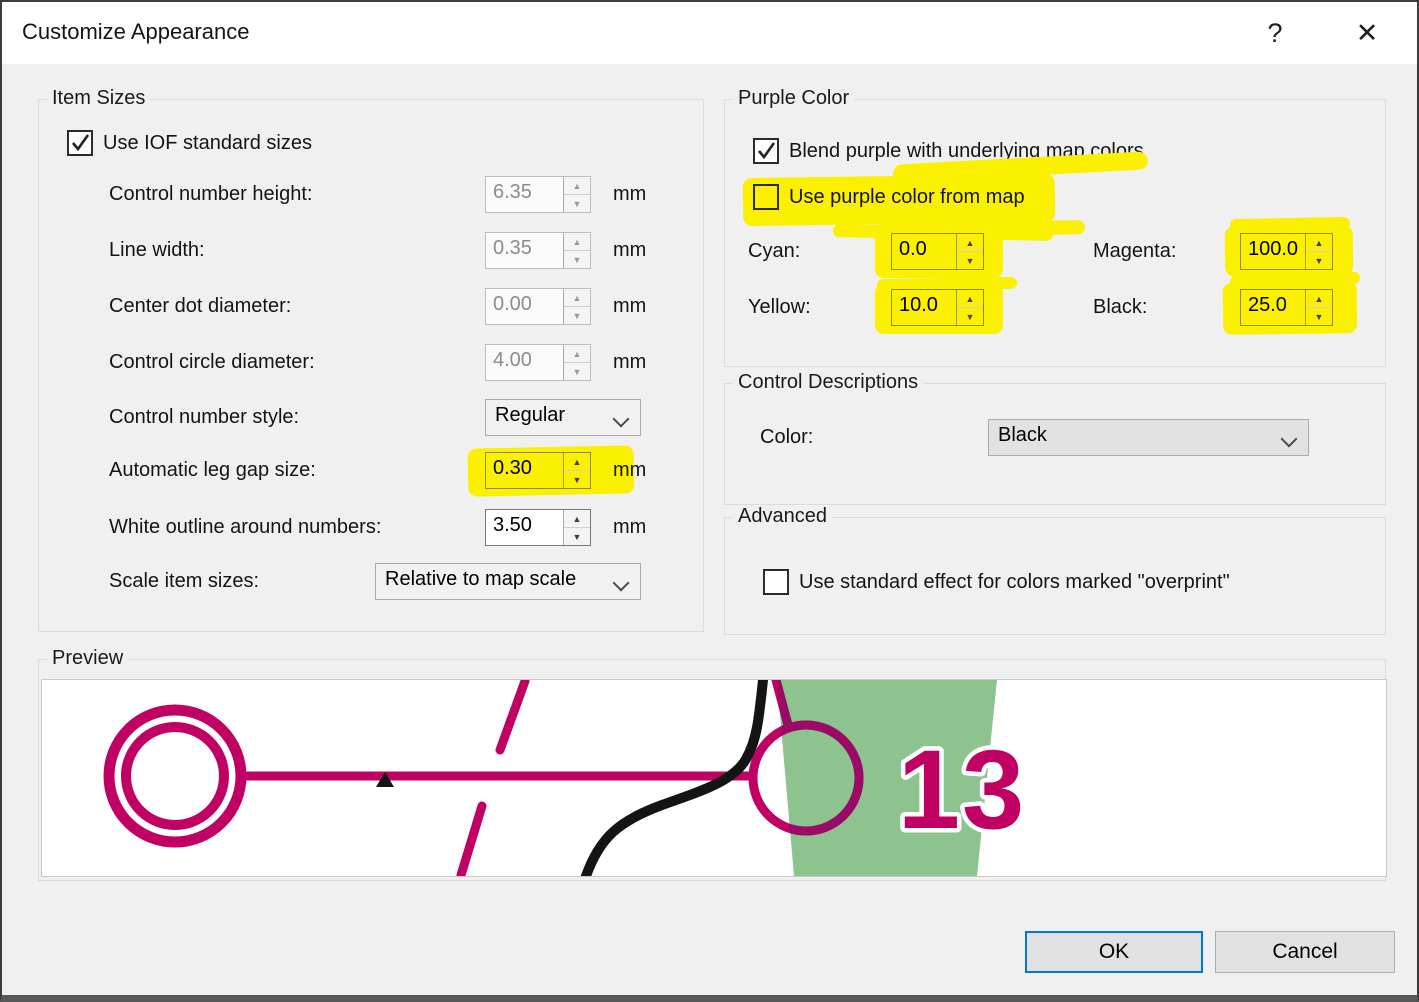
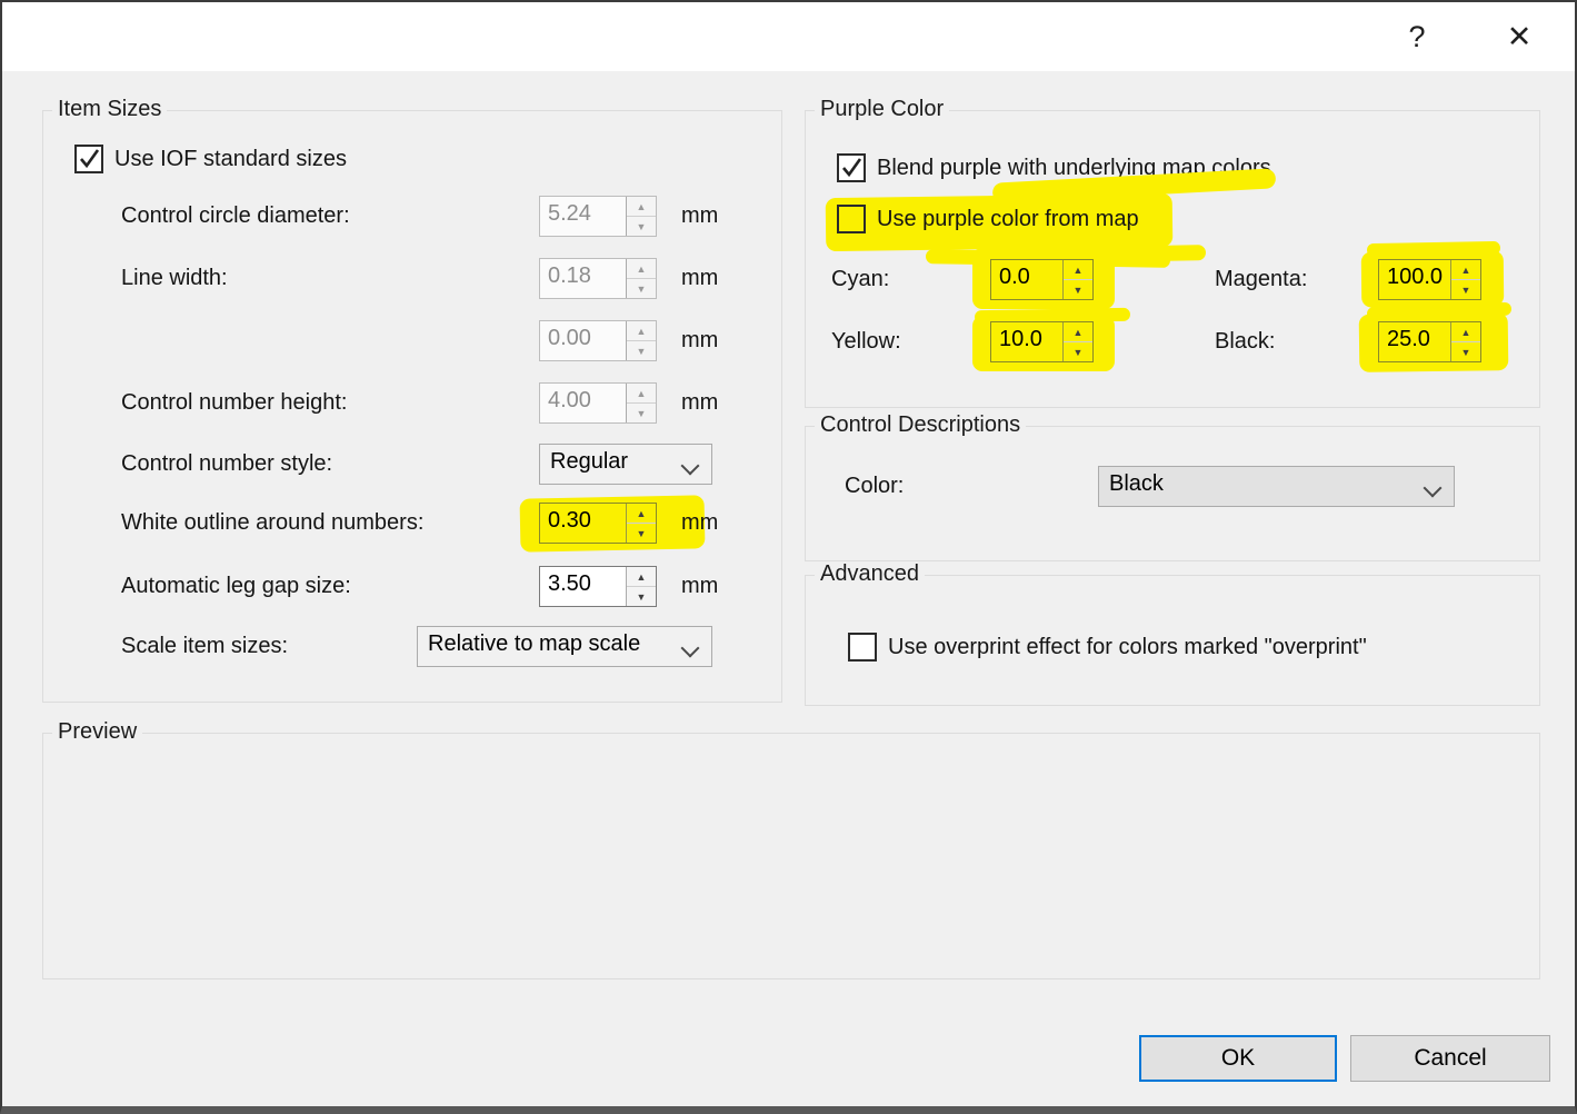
- Customize Appearance
  ?
  ✕
  Item Sizes
  Use IOF standard sizes
- Control number height:
+ Control circle diameter:
- 6.35
+ 5.24
  ▲
  ▼
  mm
  Line width:
- 0.35
+ 0.18
  ▲
  ▼
  mm
- Center dot diameter:
  0.00
  ▲
  ▼
  mm
- Control circle diameter:
+ Control number height:
  4.00
  ▲
  ▼
  mm
  Control number style:
  Regular
- Automatic leg gap size:
+ White outline around numbers:
  0.30
  ▲
  ▼
  mm
- White outline around numbers:
+ Automatic leg gap size:
  3.50
  ▲
  ▼
  mm
  Scale item sizes:
  Relative to map scale
  Purple Color
  Blend purple with underlying map color
  Use purple color from map
  Cyan:
  0.0
  ▲
  ▼
  Magenta:
  100.0
  ▲
  ▼
  Yellow:
  10.0
  ▲
  ▼
  Black:
  25.0
  ▲
  ▼
  Control Descriptions
  Color:
  Black
  Advanced
- Use standard effect for colors marked "overprint"
+ Use overprint effect for colors marked "overprint"
  Preview
- 13
  OK
  Cancel
